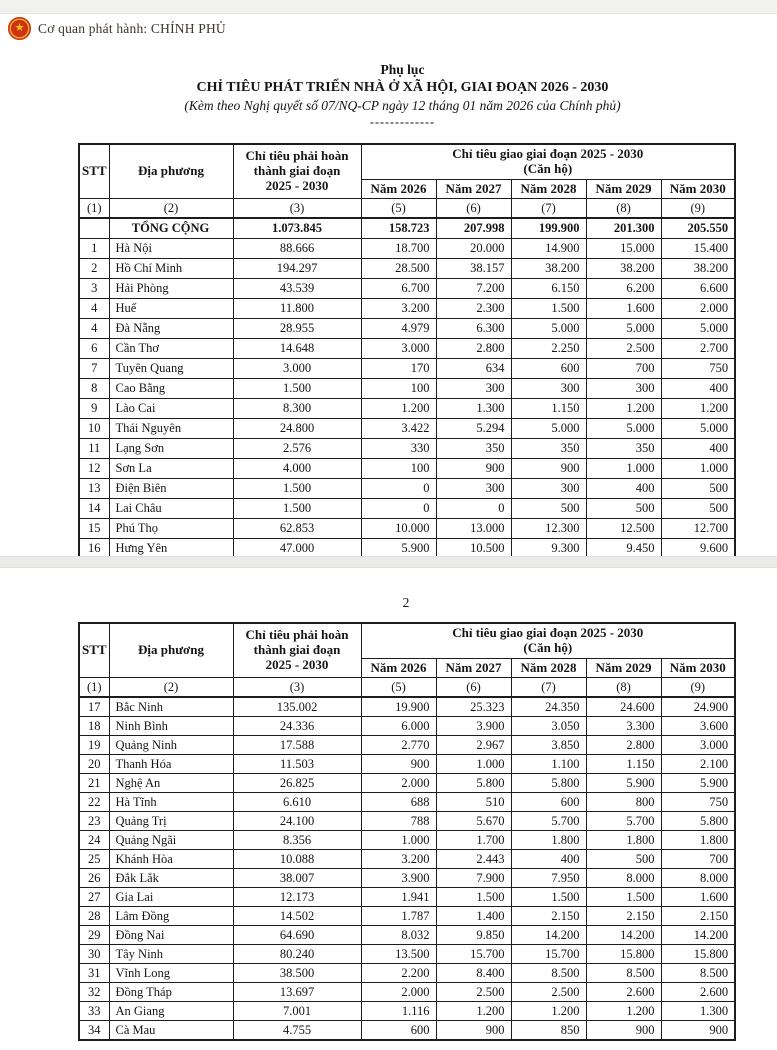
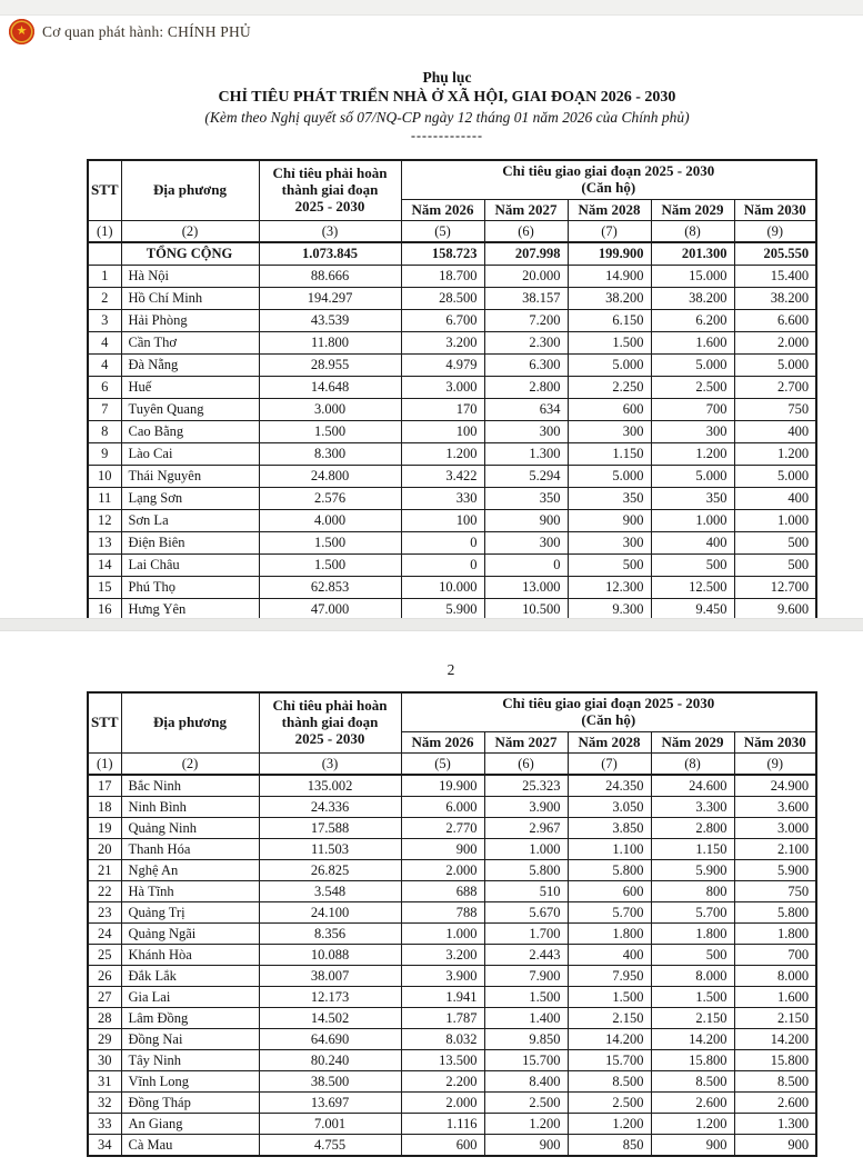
  ★
  Cơ quan phát hành: CHÍNH PHỦ
  Phụ lục
  CHỈ TIÊU PHÁT TRIỂN NHÀ Ở XÃ HỘI, GIAI ĐOẠN 2026 - 2030
  (Kèm theo Nghị quyết số 07/NQ-CP ngày 12 tháng 01 năm 2026 của Chính phủ)
  -------------
  STT	Địa phương	Chỉ tiêu phải hoàn thành giai đoạn 2025 - 2030	Chỉ tiêu giao giai đoạn 2025 - 2030 (Căn hộ)
  Năm 2026	Năm 2027	Năm 2028	Năm 2029	Năm 2030
  (1)	(2)	(3)	(5)	(6)	(7)	(8)	(9)
  	TỔNG CỘNG	1.073.845	158.723	207.998	199.900	201.300	205.550
  1	Hà Nội	88.666	18.700	20.000	14.900	15.000	15.400
  2	Hồ Chí Minh	194.297	28.500	38.157	38.200	38.200	38.200
  3	Hải Phòng	43.539	6.700	7.200	6.150	6.200	6.600
- 4	Huế	11.800	3.200	2.300	1.500	1.600	2.000
+ 4	Cần Thơ	11.800	3.200	2.300	1.500	1.600	2.000
  4	Đà Nẵng	28.955	4.979	6.300	5.000	5.000	5.000
- 6	Cần Thơ	14.648	3.000	2.800	2.250	2.500	2.700
+ 6	Huế	14.648	3.000	2.800	2.250	2.500	2.700
  7	Tuyên Quang	3.000	170	634	600	700	750
  8	Cao Bằng	1.500	100	300	300	300	400
  9	Lào Cai	8.300	1.200	1.300	1.150	1.200	1.200
  10	Thái Nguyên	24.800	3.422	5.294	5.000	5.000	5.000
  11	Lạng Sơn	2.576	330	350	350	350	400
  12	Sơn La	4.000	100	900	900	1.000	1.000
  13	Điện Biên	1.500	0	300	300	400	500
  14	Lai Châu	1.500	0	0	500	500	500
  15	Phú Thọ	62.853	10.000	13.000	12.300	12.500	12.700
  16	Hưng Yên	47.000	5.900	10.500	9.300	9.450	9.600
  2
  STT	Địa phương	Chỉ tiêu phải hoàn thành giai đoạn 2025 - 2030	Chỉ tiêu giao giai đoạn 2025 - 2030 (Căn hộ)
  Năm 2026	Năm 2027	Năm 2028	Năm 2029	Năm 2030
  (1)	(2)	(3)	(5)	(6)	(7)	(8)	(9)
  17	Bắc Ninh	135.002	19.900	25.323	24.350	24.600	24.900
  18	Ninh Bình	24.336	6.000	3.900	3.050	3.300	3.600
  19	Quảng Ninh	17.588	2.770	2.967	3.850	2.800	3.000
  20	Thanh Hóa	11.503	900	1.000	1.100	1.150	2.100
  21	Nghệ An	26.825	2.000	5.800	5.800	5.900	5.900
- 22	Hà Tĩnh	6.610	688	510	600	800	750
+ 22	Hà Tĩnh	3.548	688	510	600	800	750
  23	Quảng Trị	24.100	788	5.670	5.700	5.700	5.800
  24	Quảng Ngãi	8.356	1.000	1.700	1.800	1.800	1.800
  25	Khánh Hòa	10.088	3.200	2.443	400	500	700
  26	Đắk Lắk	38.007	3.900	7.900	7.950	8.000	8.000
  27	Gia Lai	12.173	1.941	1.500	1.500	1.500	1.600
  28	Lâm Đồng	14.502	1.787	1.400	2.150	2.150	2.150
  29	Đồng Nai	64.690	8.032	9.850	14.200	14.200	14.200
  30	Tây Ninh	80.240	13.500	15.700	15.700	15.800	15.800
  31	Vĩnh Long	38.500	2.200	8.400	8.500	8.500	8.500
  32	Đồng Tháp	13.697	2.000	2.500	2.500	2.600	2.600
  33	An Giang	7.001	1.116	1.200	1.200	1.200	1.300
  34	Cà Mau	4.755	600	900	850	900	900
